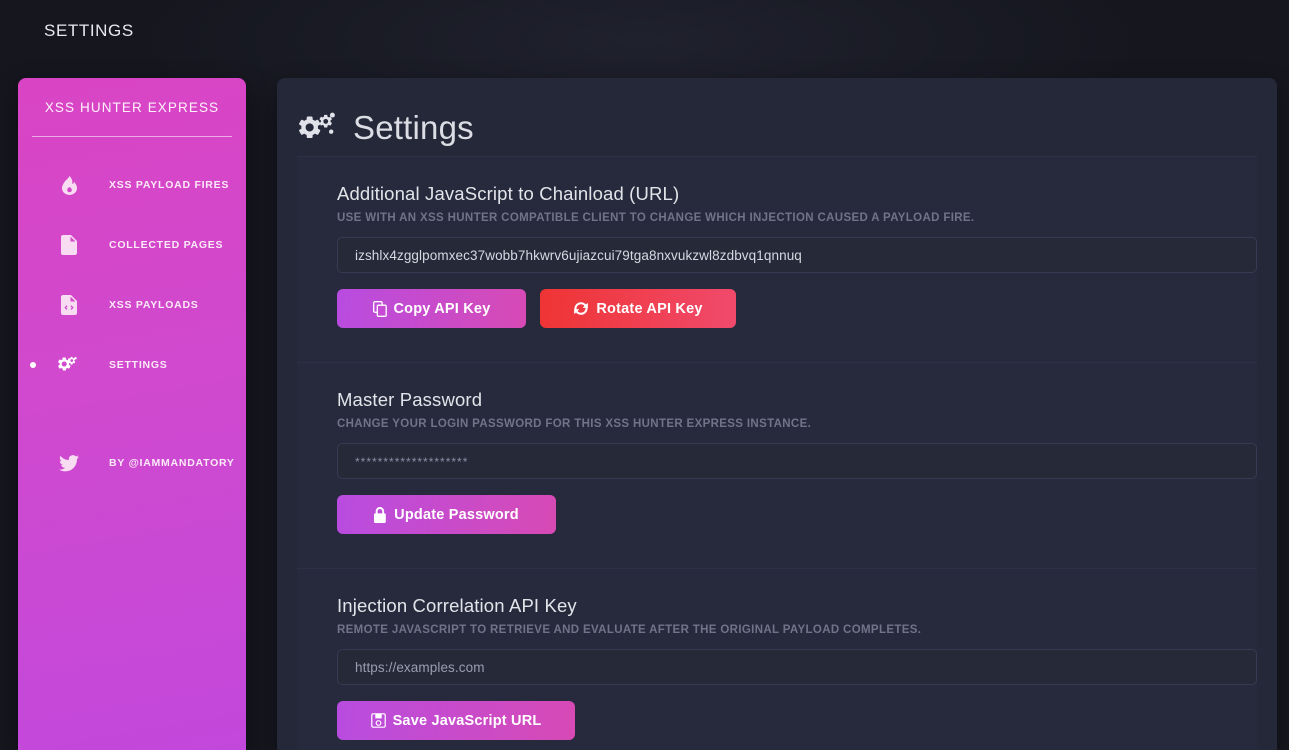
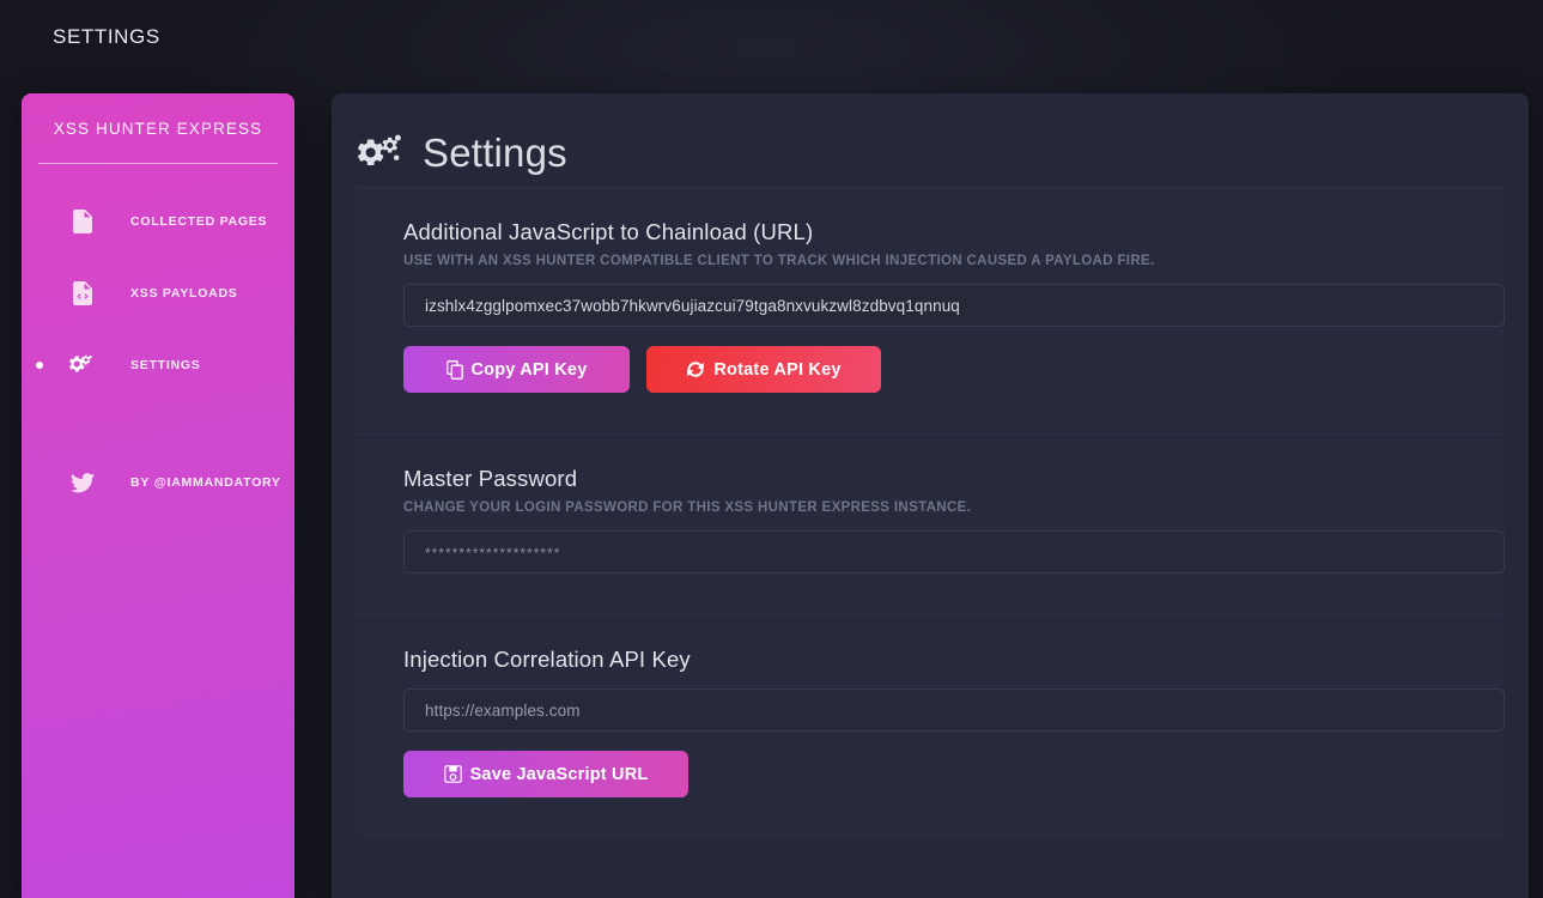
  SETTINGS
  XSS HUNTER EXPRESS
- XSS PAYLOAD FIRES
  COLLECTED PAGES
  XSS PAYLOADS
  SETTINGS
  BY @IAMMANDATORY
  Settings
  Additional JavaScript to Chainload (URL)
- USE WITH AN XSS HUNTER COMPATIBLE CLIENT TO CHANGE WHICH INJECTION CAUSED A PAYLOAD FIRE.
+ USE WITH AN XSS HUNTER COMPATIBLE CLIENT TO TRACK WHICH INJECTION CAUSED A PAYLOAD FIRE.
  izshlx4zgglpomxec37wobb7hkwrv6ujiazcui79tga8nxvukzwl8zdbvq1qnnuq
  Copy API Key
  Rotate API Key
  Master Password
  CHANGE YOUR LOGIN PASSWORD FOR THIS XSS HUNTER EXPRESS INSTANCE.
  ********************
- Update Password
  Injection Correlation API Key
- REMOTE JAVASCRIPT TO RETRIEVE AND EVALUATE AFTER THE ORIGINAL PAYLOAD COMPLETES.
  https://examples.com
  Save JavaScript URL
